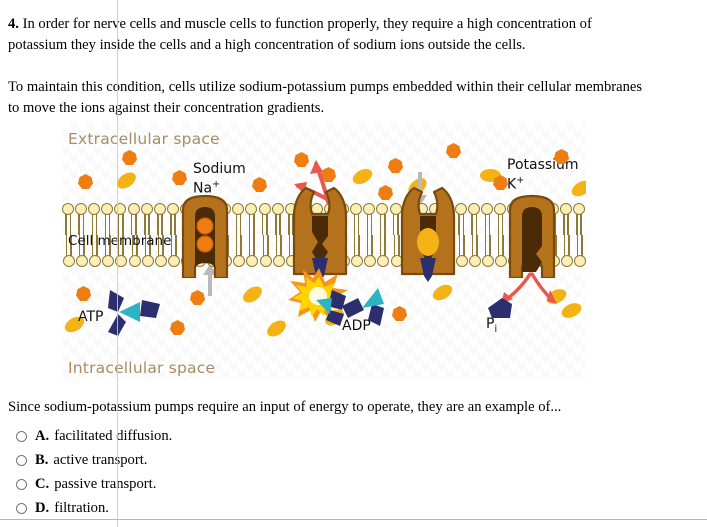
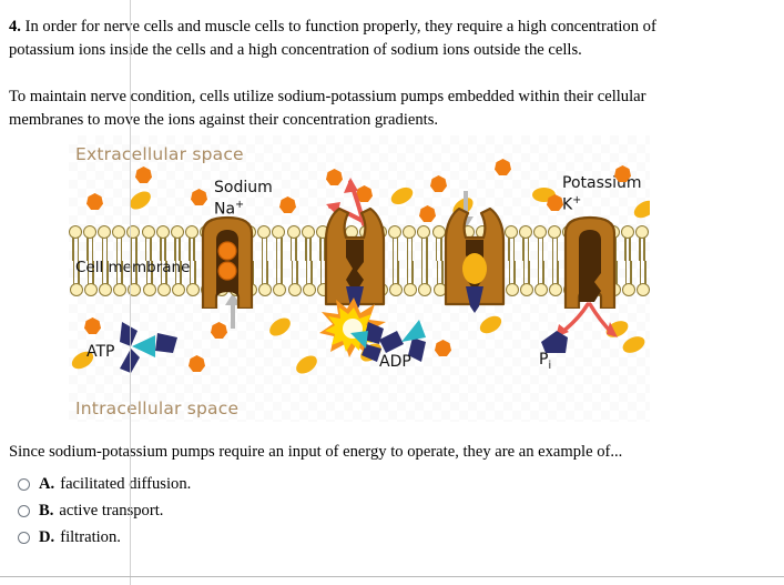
- 4. In order for nerve cells and muscle cells to function properly, they require a high concentration of potassium they inside the cells and a high concentration of sodium ions outside the cells.
+ 4. In order for nerve cells and muscle cells to function properly, they require a high concentration of potassium ions inside the cells and a high concentration of sodium ions outside the cells.
- To maintain this condition, cells utilize sodium-potassium pumps embedded within their cellular membranes to move the ions against their concentration gradients.
+ To maintain nerve condition, cells utilize sodium-potassium pumps embedded within their cellular membranes to move the ions against their concentration gradients.
  Extracellular space
  Intracellular space
  Cell membrane
  Sodium
  Na+
  Potassium
  K+
  ATP
  ADP
  Pi
  Since sodium-potassium pumps require an input of energy to operate, they are an example of...
  A.
  facilitated diffusion.
  B.
  active transport.
- C.
- passive transport.
  D.
  filtration.
